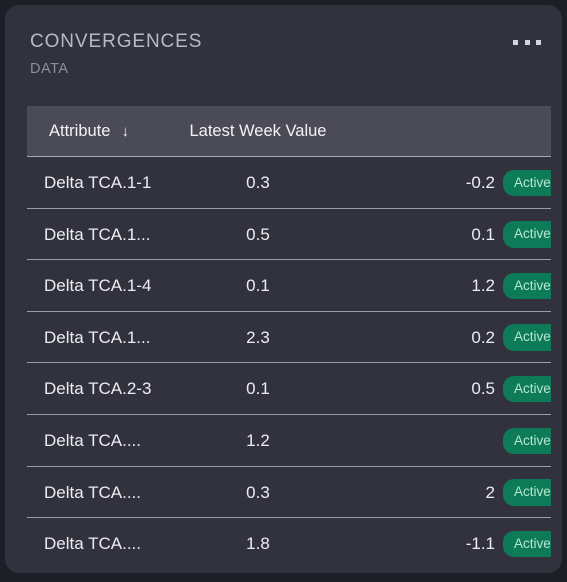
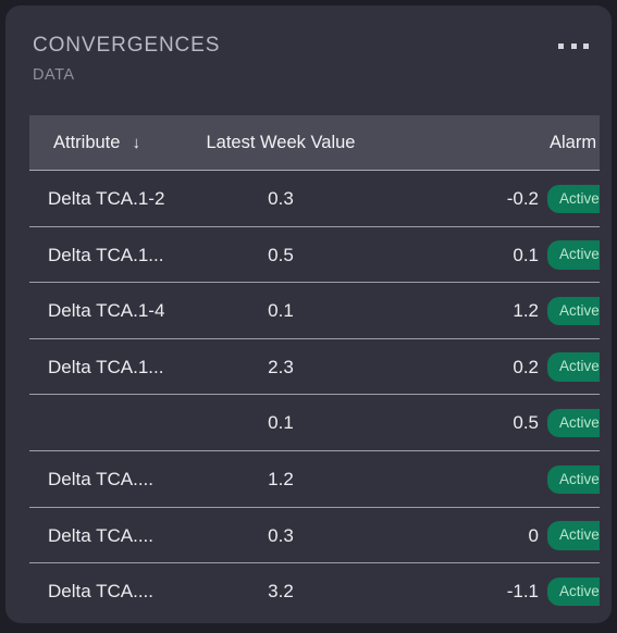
  CONVERGENCES
  DATA
  Attribute ↓
  Latest Week Value
+ Alarm
- Delta TCA.1-1
+ Delta TCA.1-2
  0.3
  -0.2
  Active
  Delta TCA.1...
  0.5
  0.1
  Active
  Delta TCA.1-4
  0.1
  1.2
  Active
  Delta TCA.1...
  2.3
  0.2
  Active
- Delta TCA.2-3
  0.1
  0.5
  Active
  Delta TCA....
  1.2
  Active
  Delta TCA....
  0.3
- 2
+ 0
  Active
  Delta TCA....
- 1.8
+ 3.2
  -1.1
  Active
